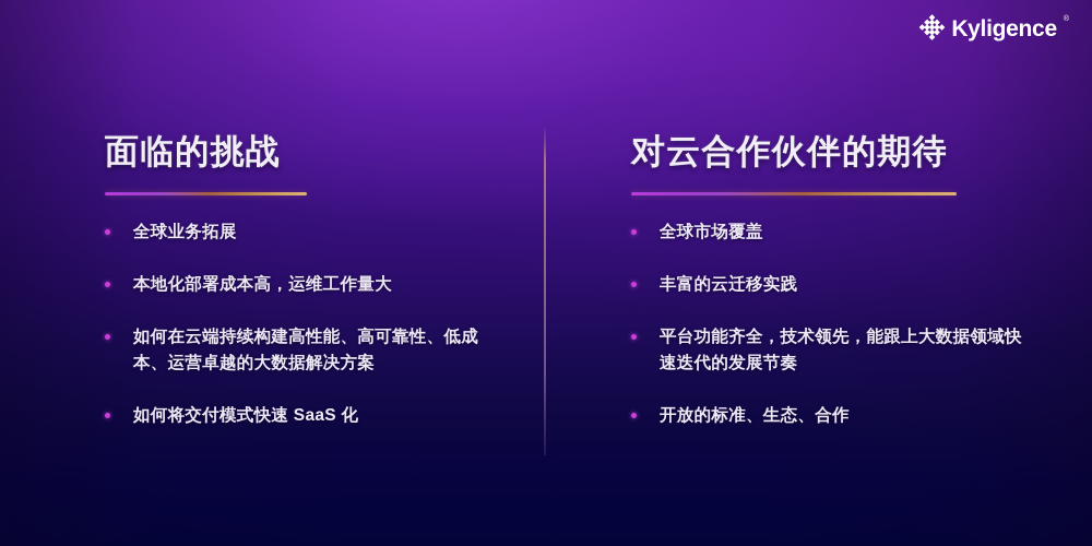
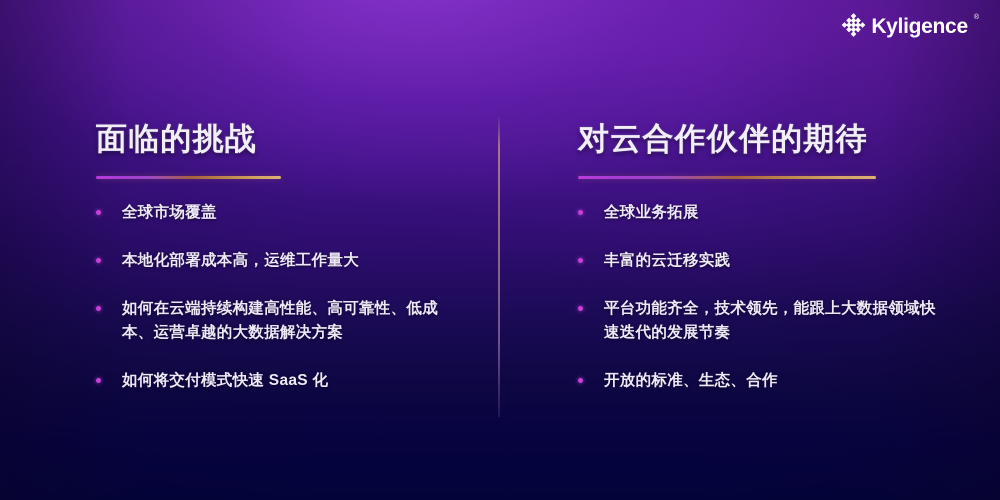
  Kyligence
  面临的挑战
- 全球业务拓展
+ 全球市场覆盖
  本地化部署成本高，运维工作量大
  如何在云端持续构建高性能、高可靠性、低成本、运营卓越的大数据解决方案
  如何将交付模式快速 SaaS 化
  对云合作伙伴的期待
- 全球市场覆盖
+ 全球业务拓展
  丰富的云迁移实践
  平台功能齐全，技术领先，能跟上大数据领域快速迭代的发展节奏
  开放的标准、生态、合作
